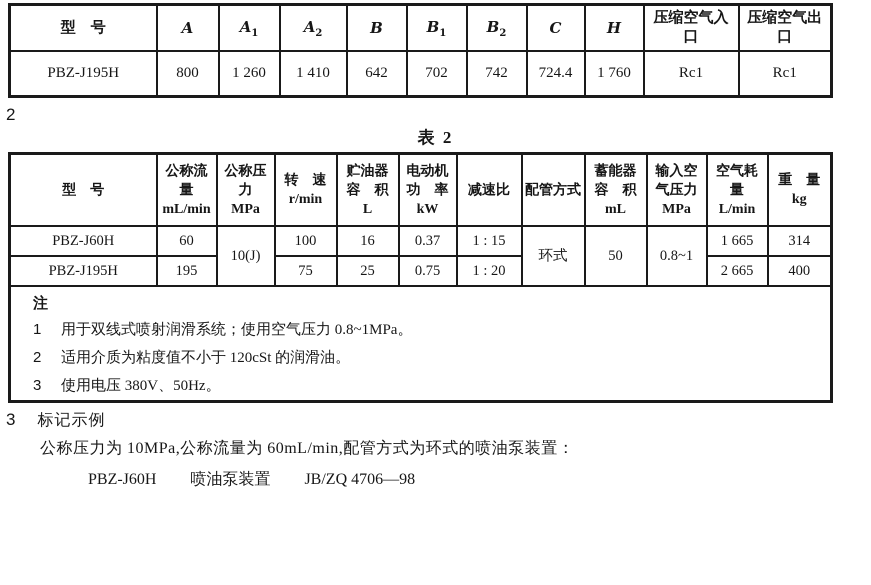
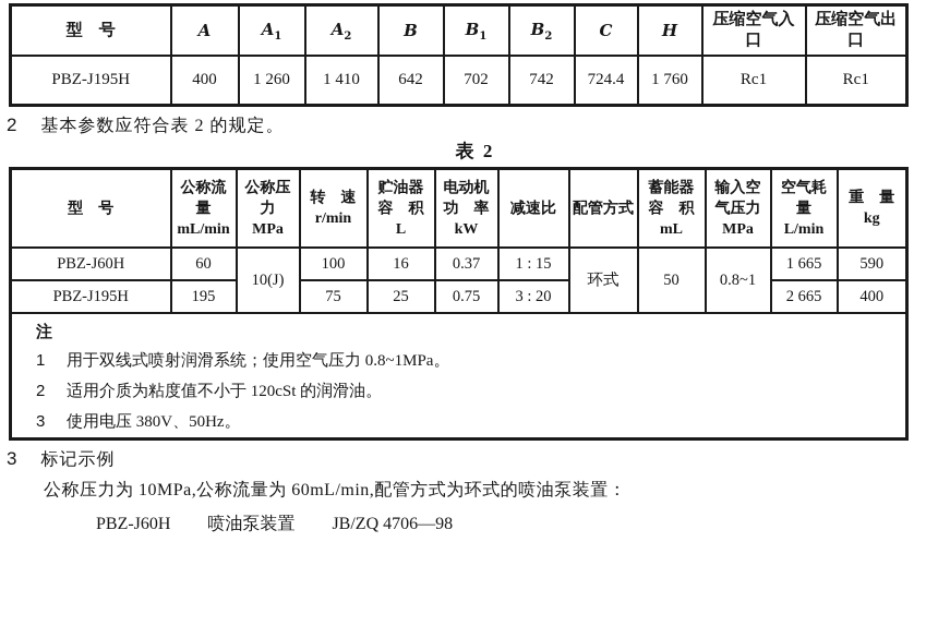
  型 号	A	A1	A2	B	B1	B2	C	H	压缩空气入口	压缩空气出口
- PBZ-J195H	800	1 260	1 410	642	702	742	724.4	1 760	Rc1	Rc1
+ PBZ-J195H	400	1 260	1 410	642	702	742	724.4	1 760	Rc1	Rc1
  2
+ 基本参数应符合表 2 的规定。
  表 2
  型 号	公称流量mL/min	公称压力MPa	转 速r/min	贮油器容 积L	电动机功 率kW	减速比	配管方式	蓄能器容 积mL	输入空气压力MPa	空气耗量L/min	重 量kg
- PBZ-J60H	60	10(J)	100	16	0.37	1 : 15	环式	50	0.8~1	1 665	314
+ PBZ-J60H	60	10(J)	100	16	0.37	1 : 15	环式	50	0.8~1	1 665	590
- PBZ-J195H	195	75	25	0.75	1 : 20	2 665	400
+ PBZ-J195H	195	75	25	0.75	3 : 20	2 665	400
  注 1 用于双线式喷射润滑系统；使用空气压力 0.8~1MPa。 2 适用介质为粘度值不小于 120cSt 的润滑油。 3 使用电压 380V、50Hz。
  3
  标记示例
  公称压力为 10MPa,公称流量为 60mL/min,配管方式为环式的喷油泵装置：
  PBZ-J60H 喷油泵装置 JB/ZQ 4706—98
